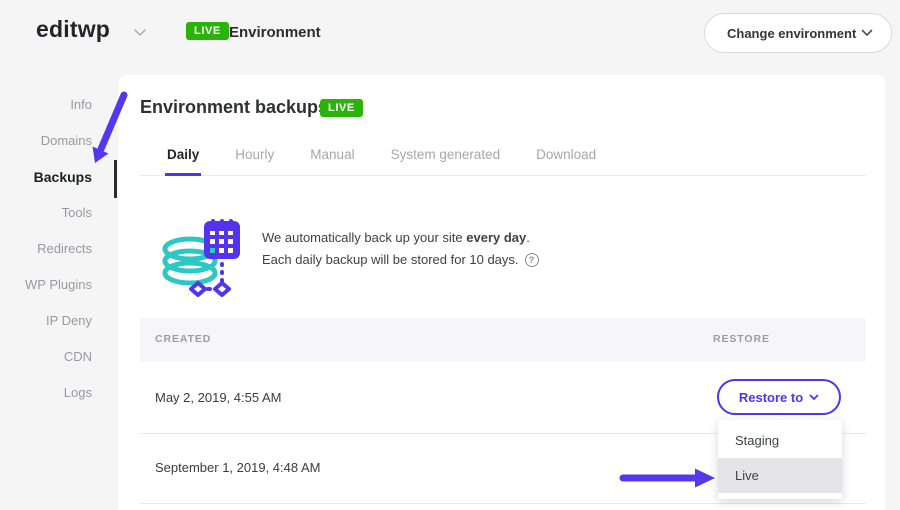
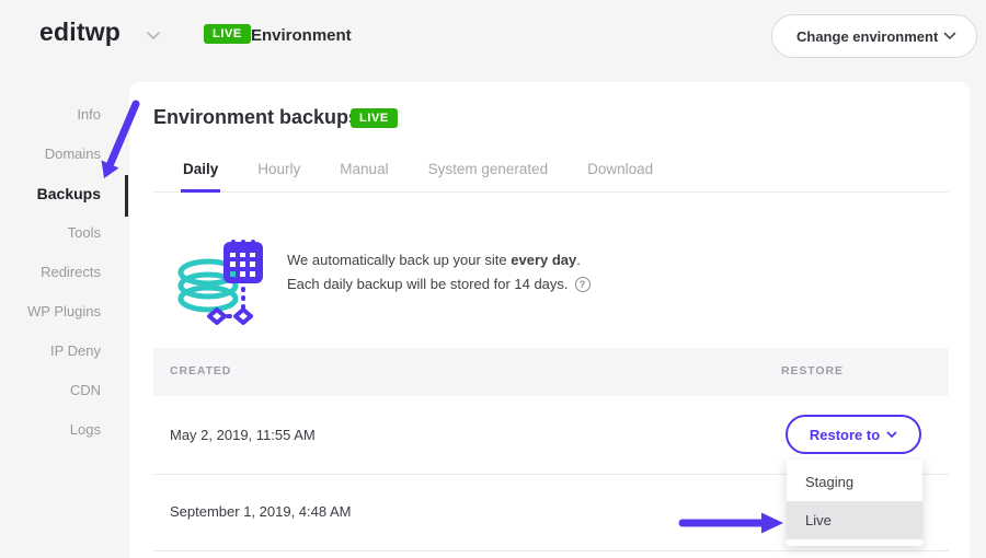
  editwp
  LIVE
  Environment
  Change environment
  Info
  Domains
  Backups
  Tools
  Redirects
  WP Plugins
  IP Deny
  CDN
  Logs
  Environment backup
  LIVE
  Daily
  Hourly
  Manual
  System generated
  Download
  We automatically back up your site every day.
- Each daily backup will be stored for 10 days.
+ Each daily backup will be stored for 14 days.
  ?
  CREATED
  RESTORE
- May 2, 2019, 4:55 AM
+ May 2, 2019, 11:55 AM
  Restore to
  September 1, 2019, 4:48 AM
  Staging
  Live
